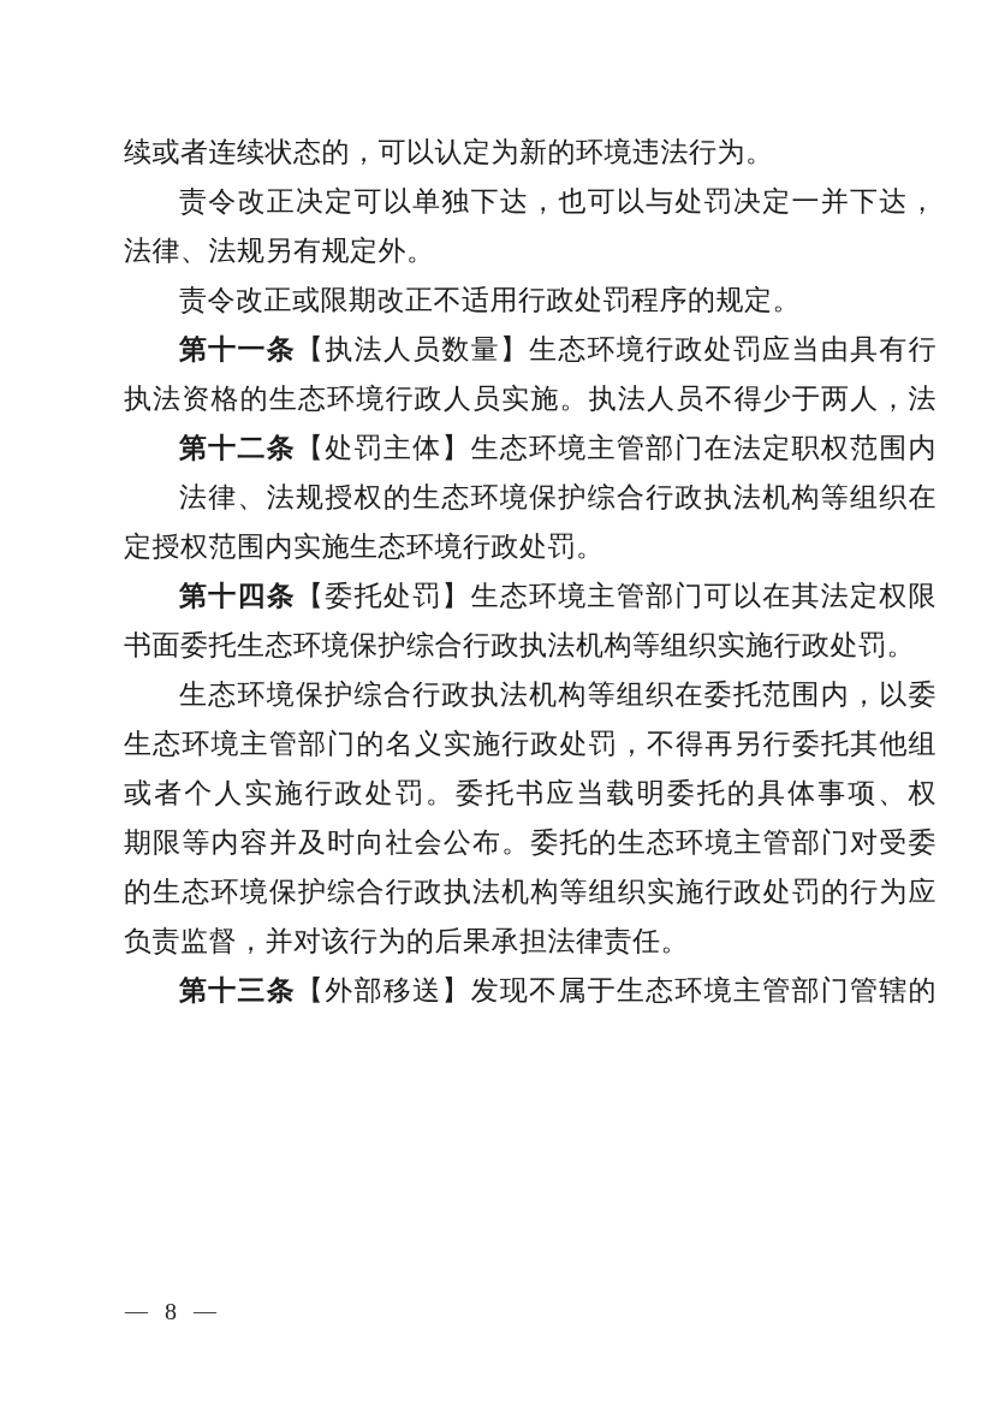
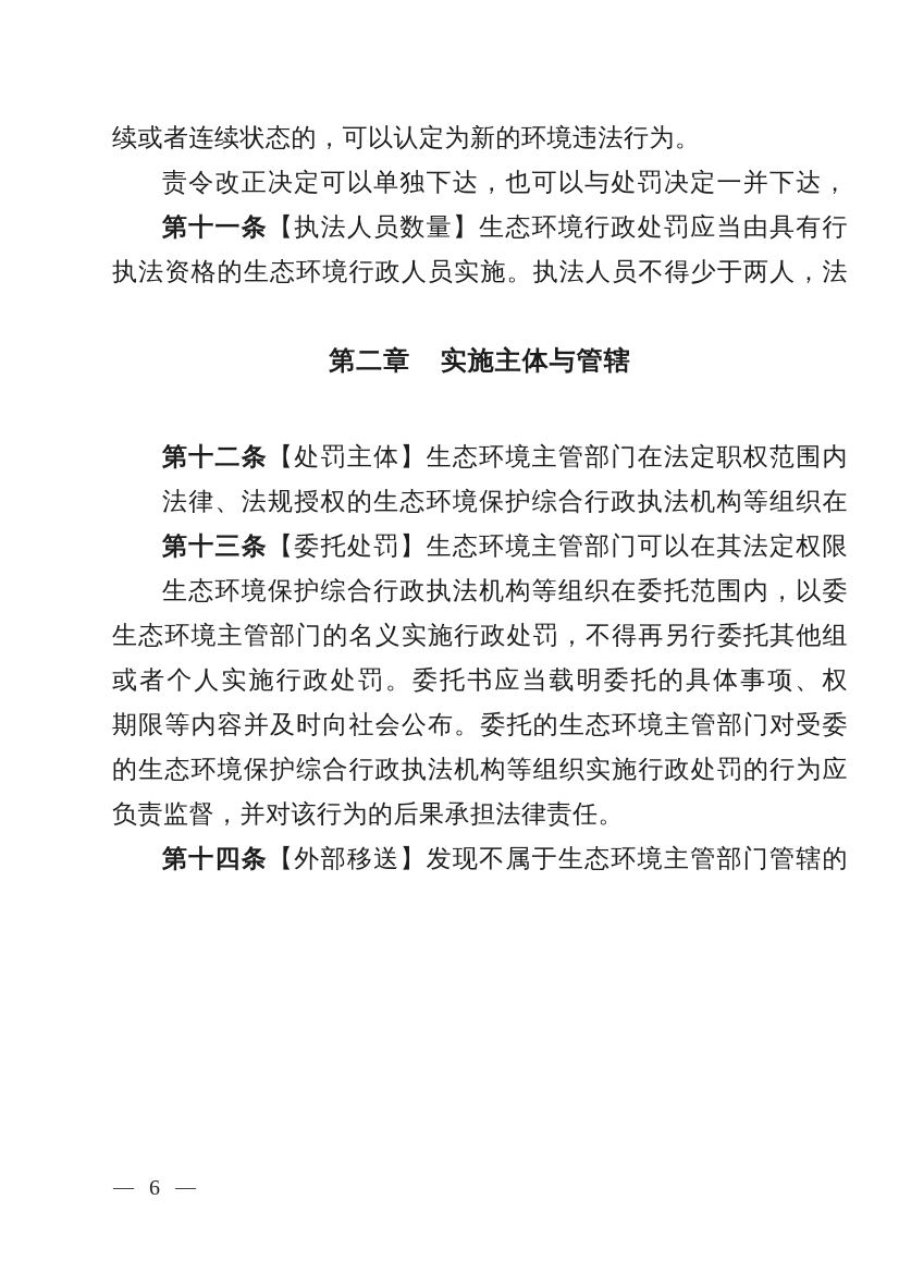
  续或者连续状态的，可以认定为新的环境违法行为。
  责令改正决定可以单独下达，也可以与处罚决定一并下达，
- 法律、法规另有规定外。
- 责令改正或限期改正不适用行政处罚程序的规定。
  第十一条【执法人员数量】生态环境行政处罚应当由具有行
  执法资格的生态环境行政人员实施。执法人员不得少于两人，法
+ 第二章 实施主体与管辖
  第十二条【处罚主体】生态环境主管部门在法定职权范围内
  法律、法规授权的生态环境保护综合行政执法机构等组织在
- 定授权范围内实施生态环境行政处罚。
- 第十四条【委托处罚】生态环境主管部门可以在其法定权限
+ 第十三条【委托处罚】生态环境主管部门可以在其法定权限
- 书面委托生态环境保护综合行政执法机构等组织实施行政处罚。
  生态环境保护综合行政执法机构等组织在委托范围内，以委
  生态环境主管部门的名义实施行政处罚，不得再另行委托其他组
  或者个人实施行政处罚。委托书应当载明委托的具体事项、权
  期限等内容并及时向社会公布。委托的生态环境主管部门对受委
  的生态环境保护综合行政执法机构等组织实施行政处罚的行为应
  负责监督，并对该行为的后果承担法律责任。
- 第十三条【外部移送】发现不属于生态环境主管部门管辖的
+ 第十四条【外部移送】发现不属于生态环境主管部门管辖的
  —
- 8
+ 6
  —
